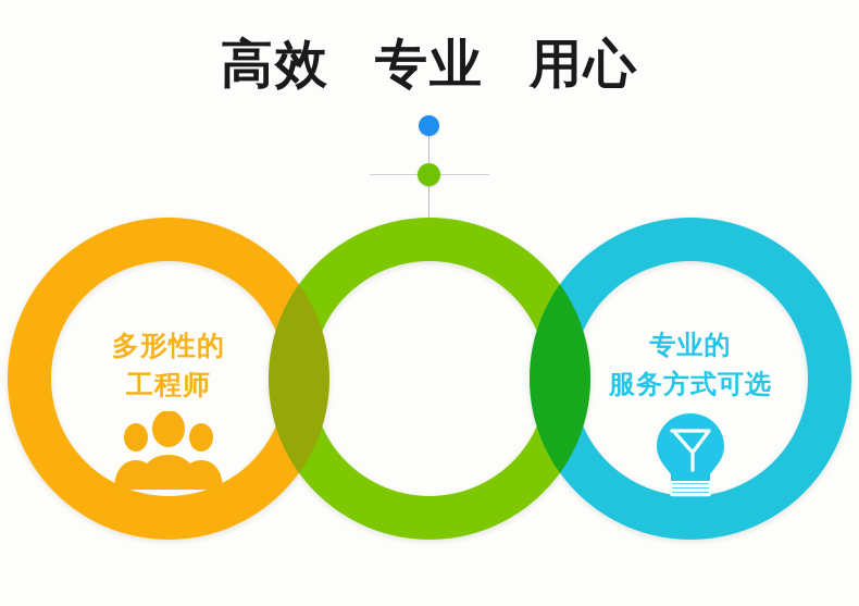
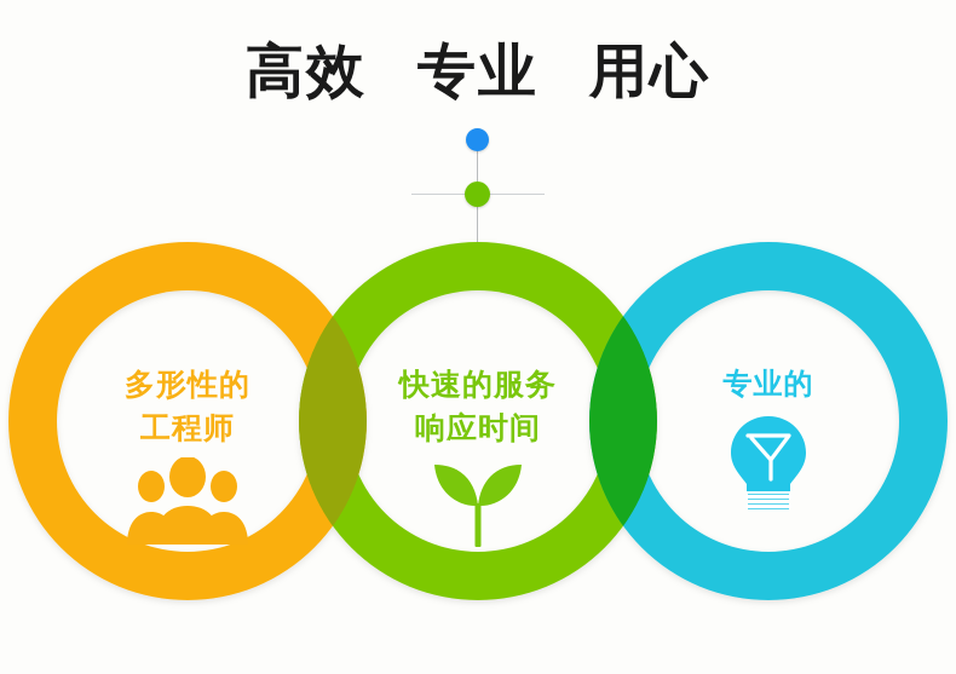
  多形性的
  工程师
+ 快速的服务
+ 响应时间
  专业的
- 服务方式可选
